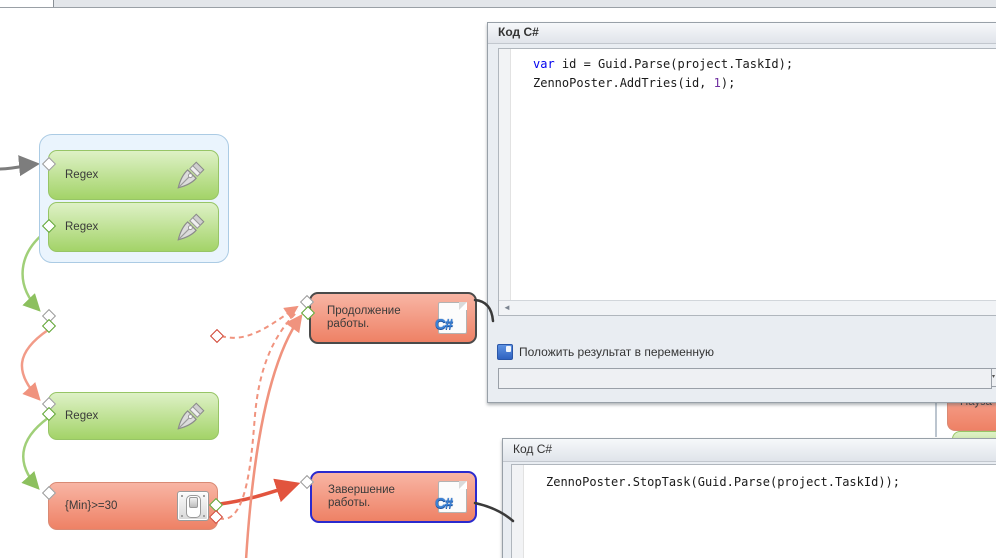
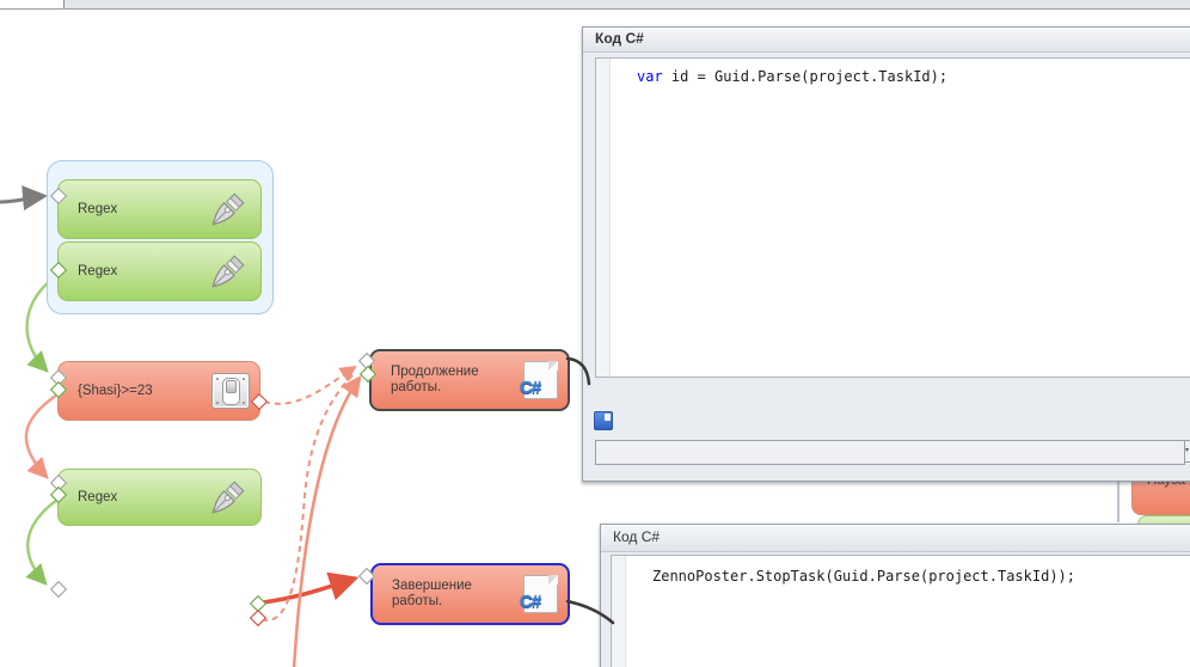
  Regex
  Regex
+ {Shasi}>=23
  Regex
- {Min}>=30
  Продолжение
  работы.
  C#
  Завершение
  работы.
  C#
  Код C#
  var id = Guid.Parse(project.TaskId);
- ZennoPoster.AddTries(id, 1);
- ◄
- Положить результат в переменную
  Код C#
  ZennoPoster.StopTask(Guid.Parse(project.TaskId));
